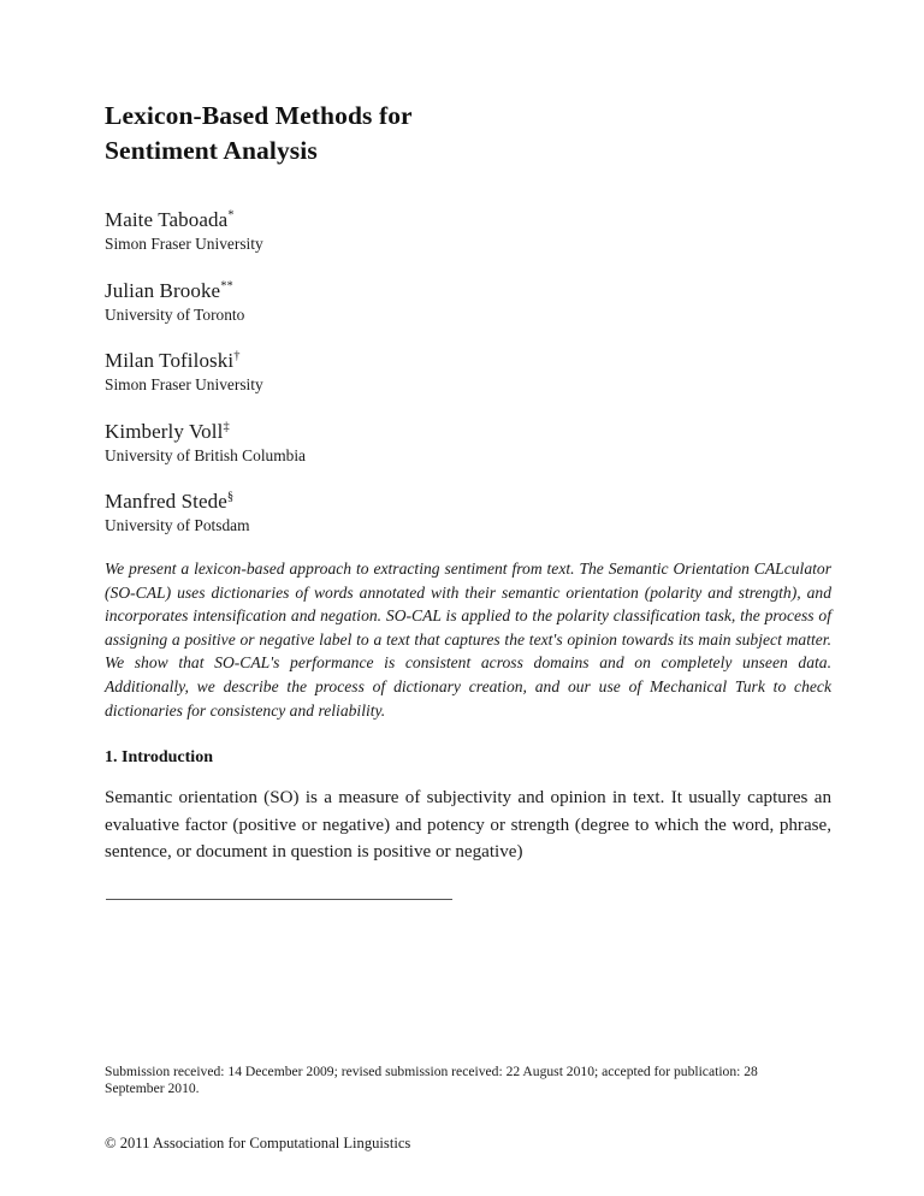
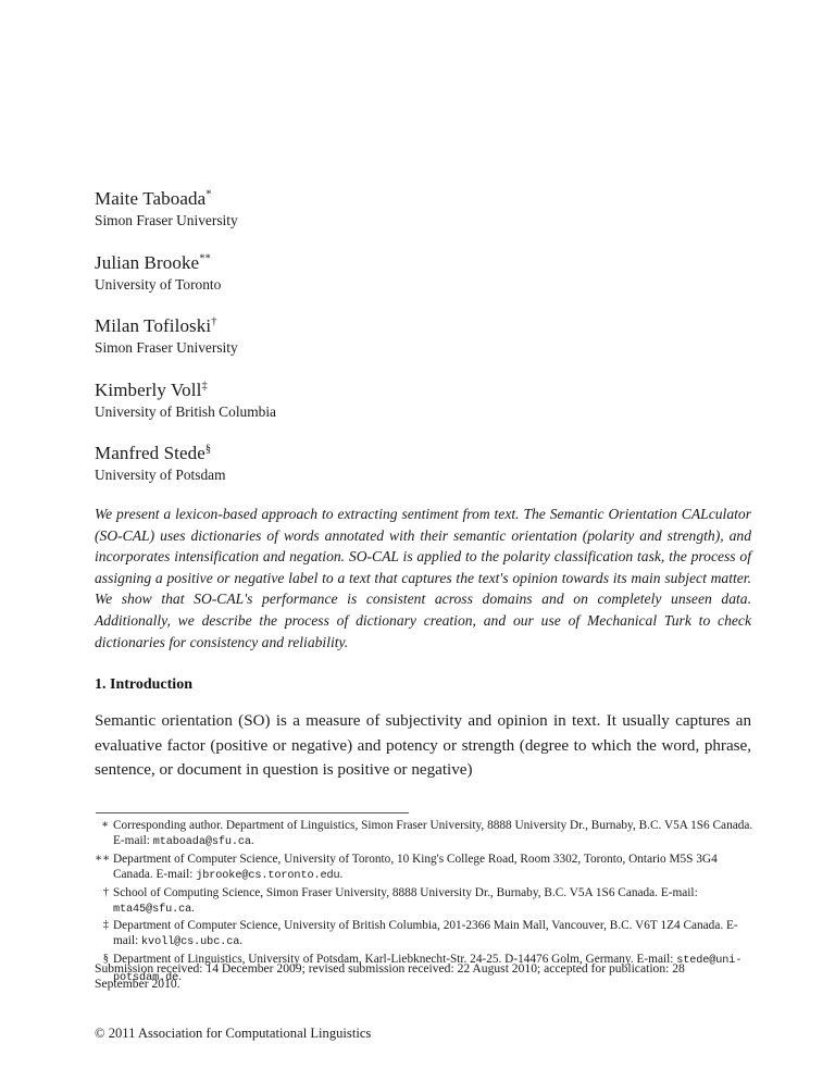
- Lexicon-Based Methods for
- Sentiment Analysis
  Maite Taboada*
  Simon Fraser University
  Julian Brooke**
  University of Toronto
  Milan Tofiloski†
  Simon Fraser University
  Kimberly Voll‡
  University of British Columbia
  Manfred Stede§
  University of Potsdam
  We present a lexicon-based approach to extracting sentiment from text. The Semantic Orientation CALculator (SO-CAL) uses dictionaries of words annotated with their semantic orientation (polarity and strength), and incorporates intensification and negation. SO-CAL is applied to the polarity classification task, the process of assigning a positive or negative label to a text that captures the text's opinion towards its main subject matter. We show that SO-CAL's performance is consistent across domains and on completely unseen data. Additionally, we describe the process of dictionary creation, and our use of Mechanical Turk to check dictionaries for consistency and reliability.
  1. Introduction
  Semantic orientation (SO) is a measure of subjectivity and opinion in text. It usually captures an evaluative factor (positive or negative) and potency or strength (degree to which the word, phrase, sentence, or document in question is positive or negative)
+ ∗
+ Corresponding author. Department of Linguistics, Simon Fraser University, 8888 University Dr., Burnaby, B.C. V5A 1S6 Canada. E-mail: mtaboada@sfu.ca.
+ ∗∗
+ Department of Computer Science, University of Toronto, 10 King's College Road, Room 3302, Toronto, Ontario M5S 3G4 Canada. E-mail: jbrooke@cs.toronto.edu.
+ †
+ School of Computing Science, Simon Fraser University, 8888 University Dr., Burnaby, B.C. V5A 1S6 Canada. E-mail: mta45@sfu.ca.
+ ‡
+ Department of Computer Science, University of British Columbia, 201-2366 Main Mall, Vancouver, B.C. V6T 1Z4 Canada. E-mail: kvoll@cs.ubc.ca.
+ §
+ Department of Linguistics, University of Potsdam, Karl-Liebknecht-Str. 24-25. D-14476 Golm, Germany. E-mail: stede@uni-potsdam.de.
  Submission received: 14 December 2009; revised submission received: 22 August 2010; accepted for publication: 28 September 2010.
  © 2011 Association for Computational Linguistics
